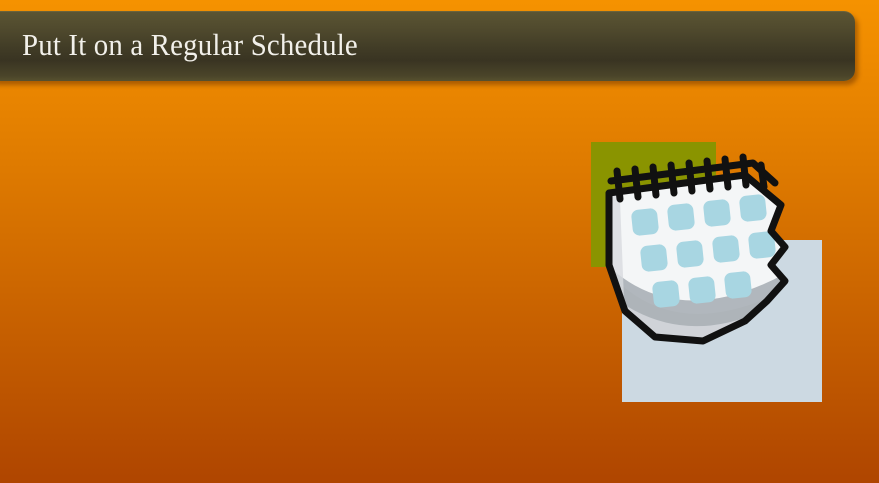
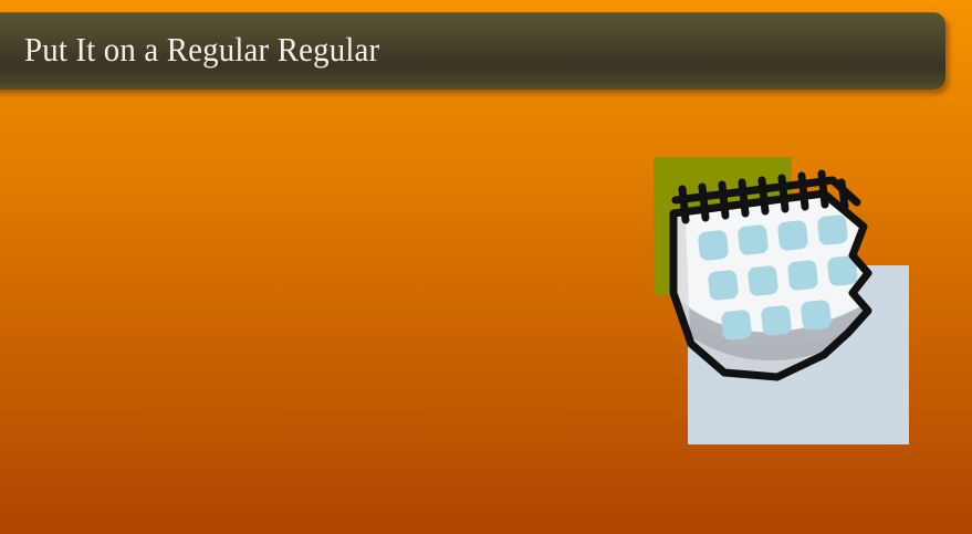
- Put It on a Regular Schedule
+ Put It on a Regular Regular
